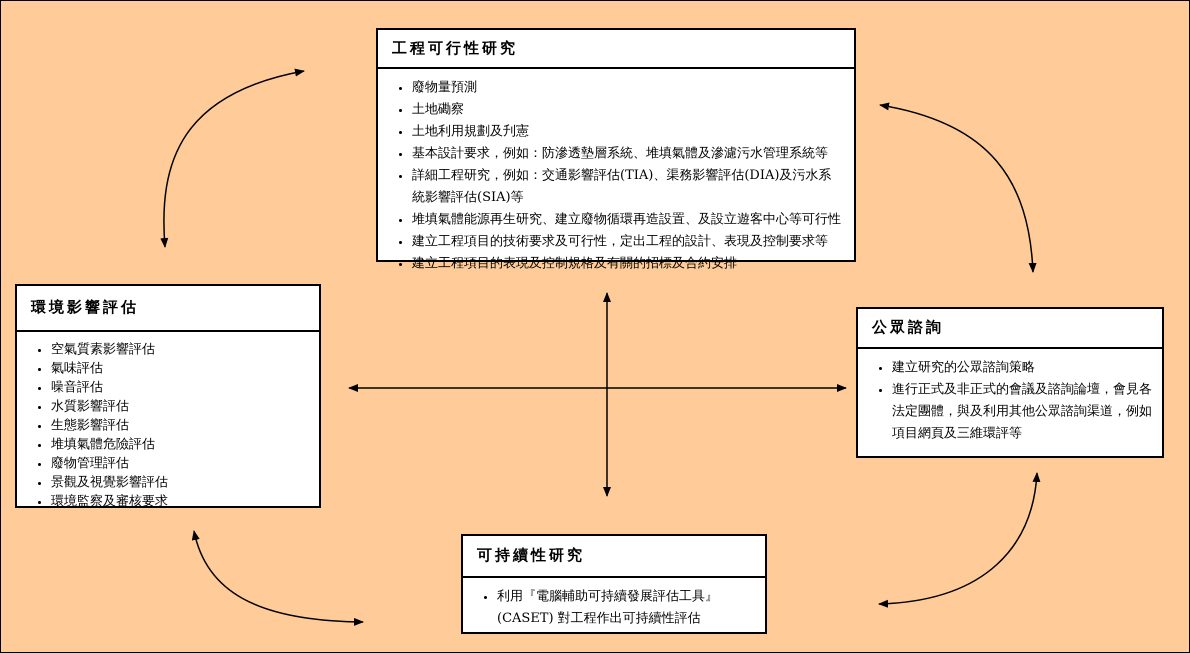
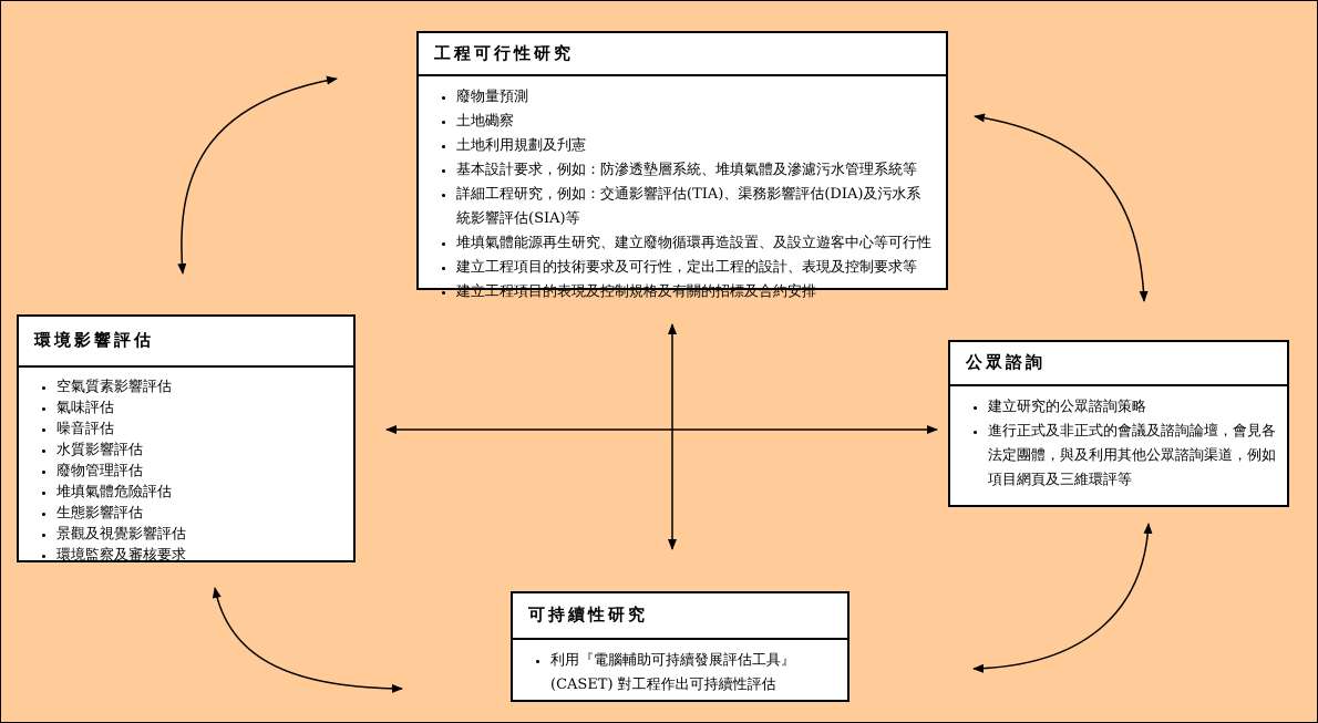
  工程可行性研究
  廢物量預測
  土地磡察
  土地利用規劃及刋憲
  基本設計要求，例如：防滲透墊層系統、堆填氣體及滲濾污水管理系統等
  詳細工程研究，例如：交通影響評估(TIA)、渠務影響評估(DIA)及污水系統影響評估(SIA)等
  堆填氣體能源再生研究、建立廢物循環再造設置、及設立遊客中心等可行性
  建立工程項目的技術要求及可行性，定出工程的設計、表現及控制要求等
  建立工程項目的表現及控制規格及有關的招標及合約安排
  環境影響評估
  空氣質素影響評估
  氣味評估
  噪音評估
  水質影響評估
- 生態影響評估
+ 廢物管理評估
  堆填氣體危險評估
- 廢物管理評估
+ 生態影響評估
  景觀及視覺影響評估
  環境監察及審核要求
  公眾諮詢
  建立研究的公眾諮詢策略
  進行正式及非正式的會議及諮詢論壇，會見各法定團體，與及利用其他公眾諮詢渠道，例如項目網頁及三維環評等
  可持續性研究
  利用『電腦輔助可持續發展評估工具』(CASET) 對工程作出可持續性評估
